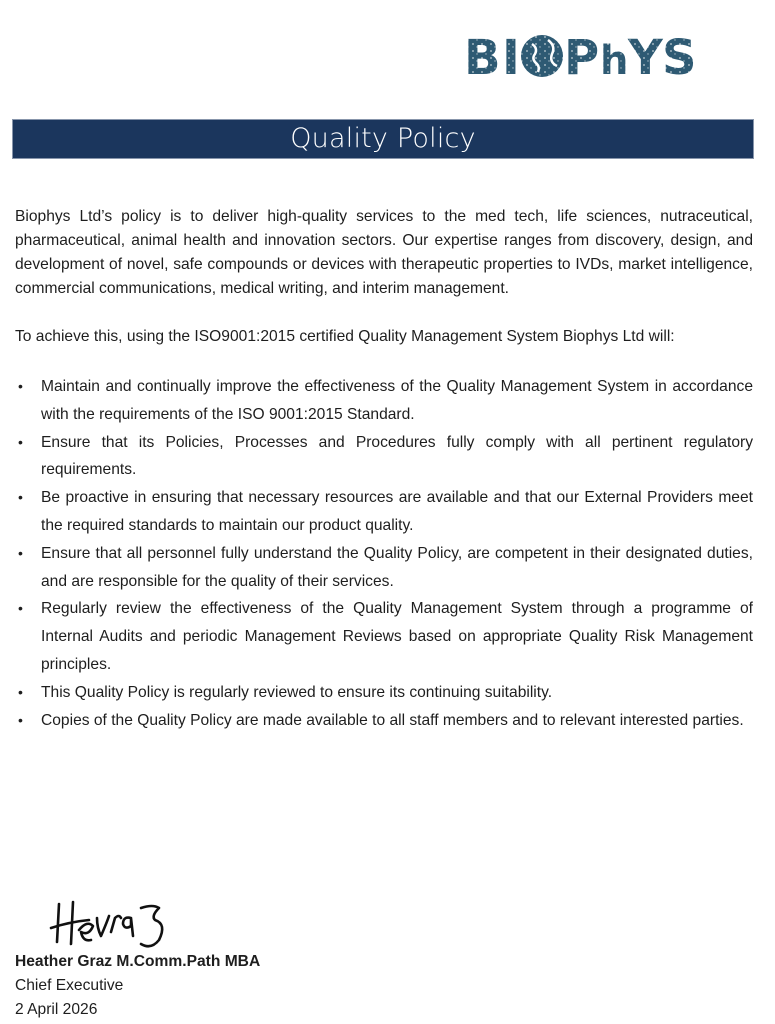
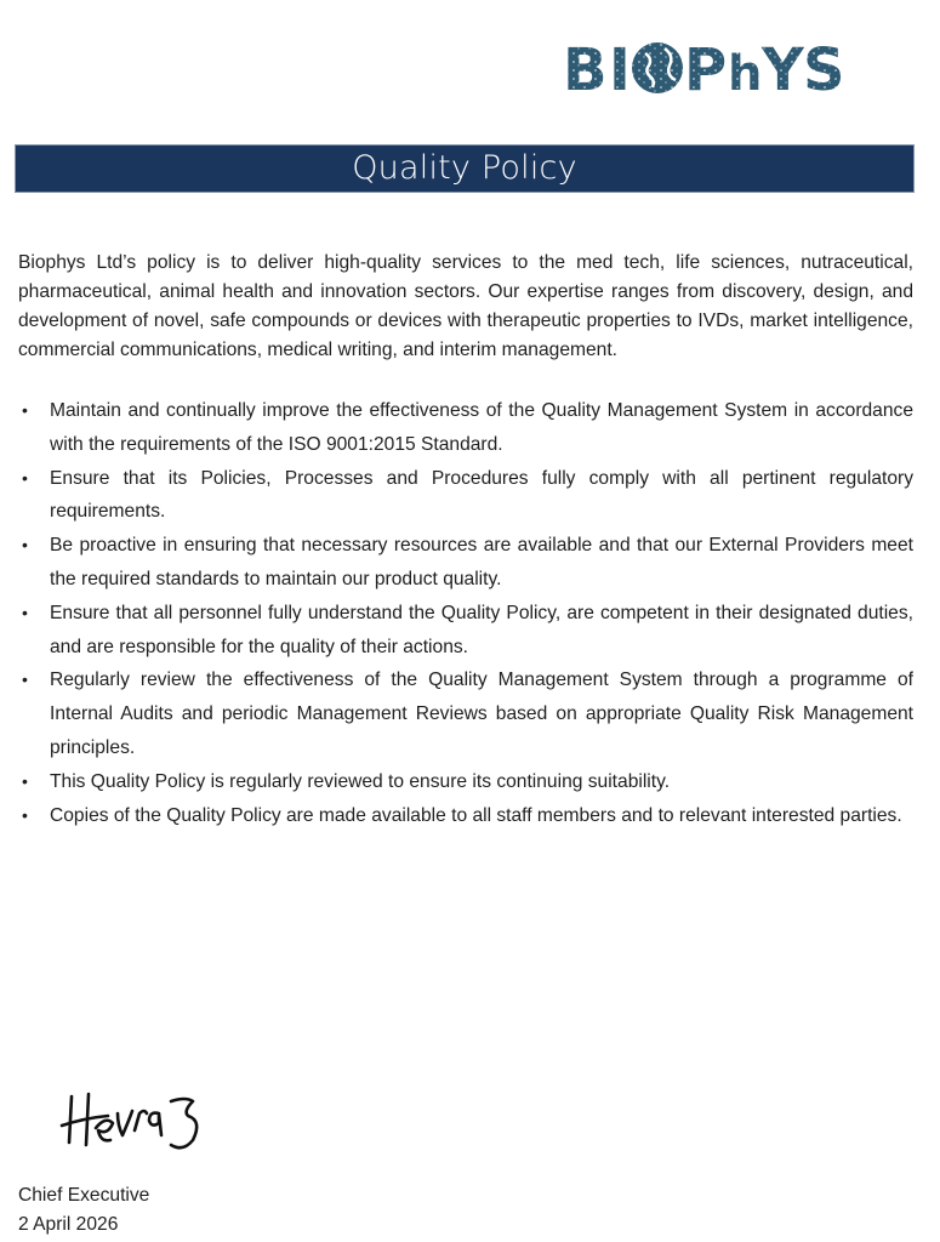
  Quality Policy
  Biophys Ltd’s policy is to deliver high-quality services to the med tech, life sciences, nutraceutical, pharmaceutical, animal health and innovation sectors. Our expertise ranges from discovery, design, and development of novel, safe compounds or devices with therapeutic properties to IVDs, market intelligence, commercial communications, medical writing, and interim management.
- To achieve this, using the ISO9001:2015 certified Quality Management System Biophys Ltd will:
  •
  Maintain and continually improve the effectiveness of the Quality Management System in accordance with the requirements of the ISO 9001:2015 Standard.
  •
  Ensure that its Policies, Processes and Procedures fully comply with all pertinent regulatory requirements.
  •
  Be proactive in ensuring that necessary resources are available and that our External Providers meet the required standards to maintain our product quality.
  •
- Ensure that all personnel fully understand the Quality Policy, are competent in their designated duties, and are responsible for the quality of their services.
+ Ensure that all personnel fully understand the Quality Policy, are competent in their designated duties, and are responsible for the quality of their actions.
  •
  Regularly review the effectiveness of the Quality Management System through a programme of Internal Audits and periodic Management Reviews based on appropriate Quality Risk Management principles.
  •
  This Quality Policy is regularly reviewed to ensure its continuing suitability.
  •
  Copies of the Quality Policy are made available to all staff members and to relevant interested parties.
- Heather Graz M.Comm.Path MBA
  Chief Executive
  2 April 2026
